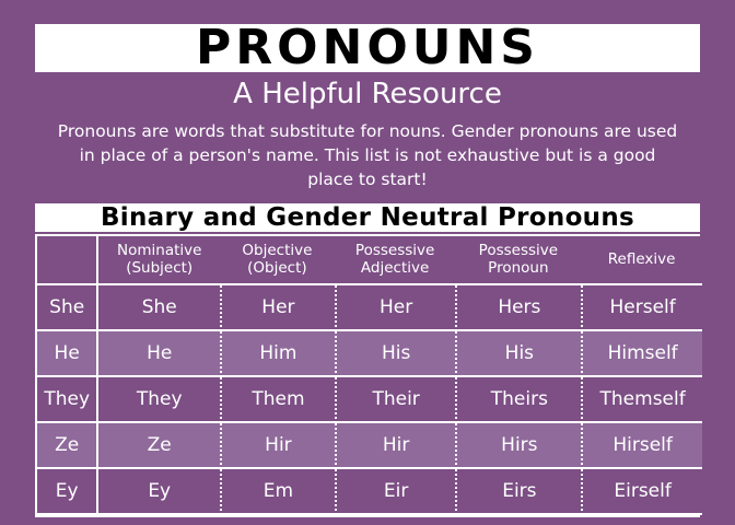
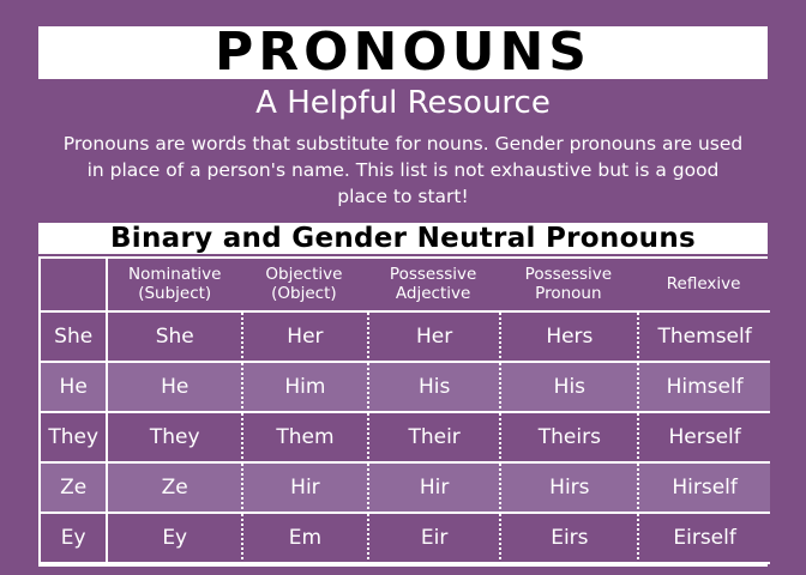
  PRONOUNS
  A Helpful Resource
  Pronouns are words that substitute for nouns. Gender pronouns are used in place of a person's name. This list is not exhaustive but is a good place to start!
  Binary and Gender Neutral Pronouns
  	Nominative (Subject)	Objective (Object)	Possessive Adjective	Possessive Pronoun	Reflexive
- She	She	Her	Her	Hers	Herself
+ She	She	Her	Her	Hers	Themself
  He	He	Him	His	His	Himself
- They	They	Them	Their	Theirs	Themself
+ They	They	Them	Their	Theirs	Herself
  Ze	Ze	Hir	Hir	Hirs	Hirself
  Ey	Ey	Em	Eir	Eirs	Eirself
